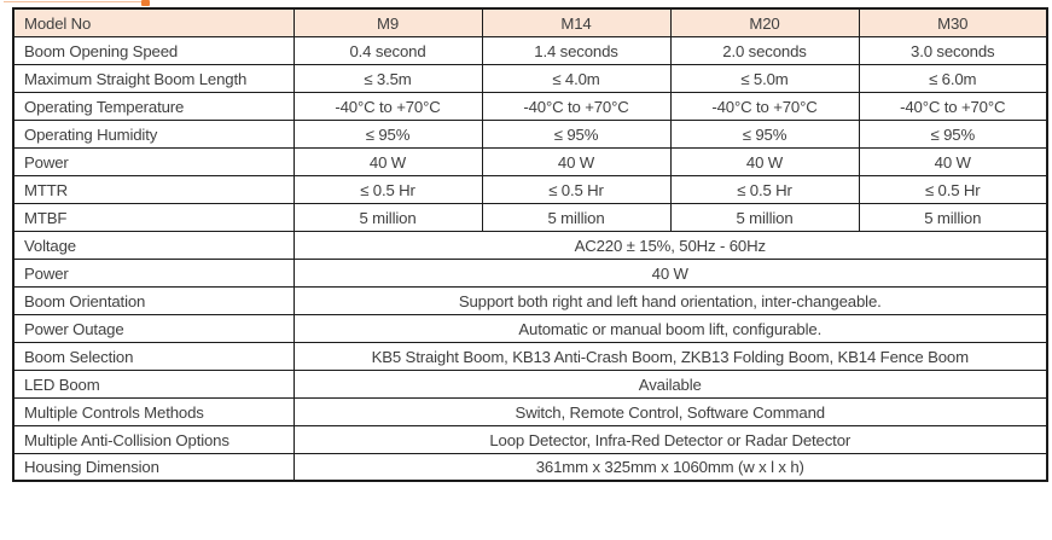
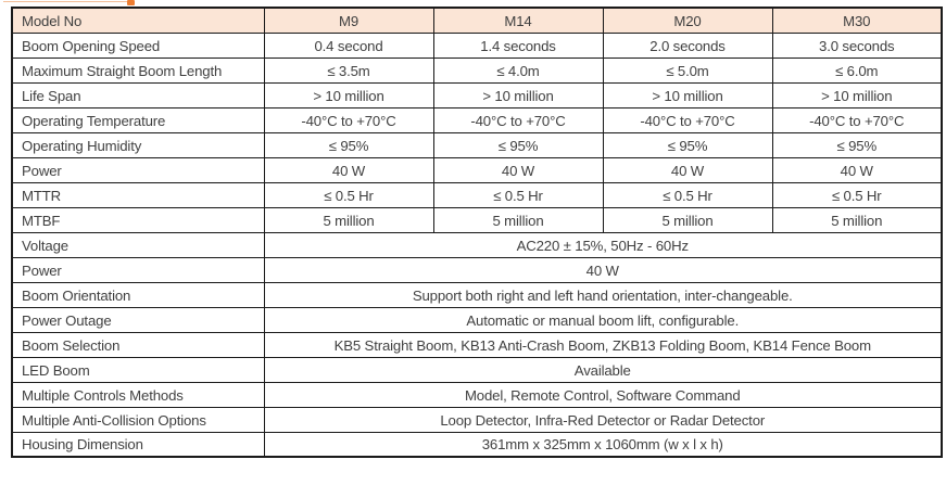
  Model No	M9	M14	M20	M30
  Boom Opening Speed	0.4 second	1.4 seconds	2.0 seconds	3.0 seconds
  Maximum Straight Boom Length	≤ 3.5m	≤ 4.0m	≤ 5.0m	≤ 6.0m
+ Life Span	> 10 million	> 10 million	> 10 million	> 10 million
  Operating Temperature	-40°C to +70°C	-40°C to +70°C	-40°C to +70°C	-40°C to +70°C
  Operating Humidity	≤ 95%	≤ 95%	≤ 95%	≤ 95%
  Power	40 W	40 W	40 W	40 W
  MTTR	≤ 0.5 Hr	≤ 0.5 Hr	≤ 0.5 Hr	≤ 0.5 Hr
  MTBF	5 million	5 million	5 million	5 million
  Voltage	AC220 ± 15%, 50Hz - 60Hz
  Power	40 W
  Boom Orientation	Support both right and left hand orientation, inter-changeable.
  Power Outage	Automatic or manual boom lift, configurable.
  Boom Selection	KB5 Straight Boom, KB13 Anti-Crash Boom, ZKB13 Folding Boom, KB14 Fence Boom
  LED Boom	Available
- Multiple Controls Methods	Switch, Remote Control, Software Command
+ Multiple Controls Methods	Model, Remote Control, Software Command
  Multiple Anti-Collision Options	Loop Detector, Infra-Red Detector or Radar Detector
  Housing Dimension	361mm x 325mm x 1060mm (w x l x h)
